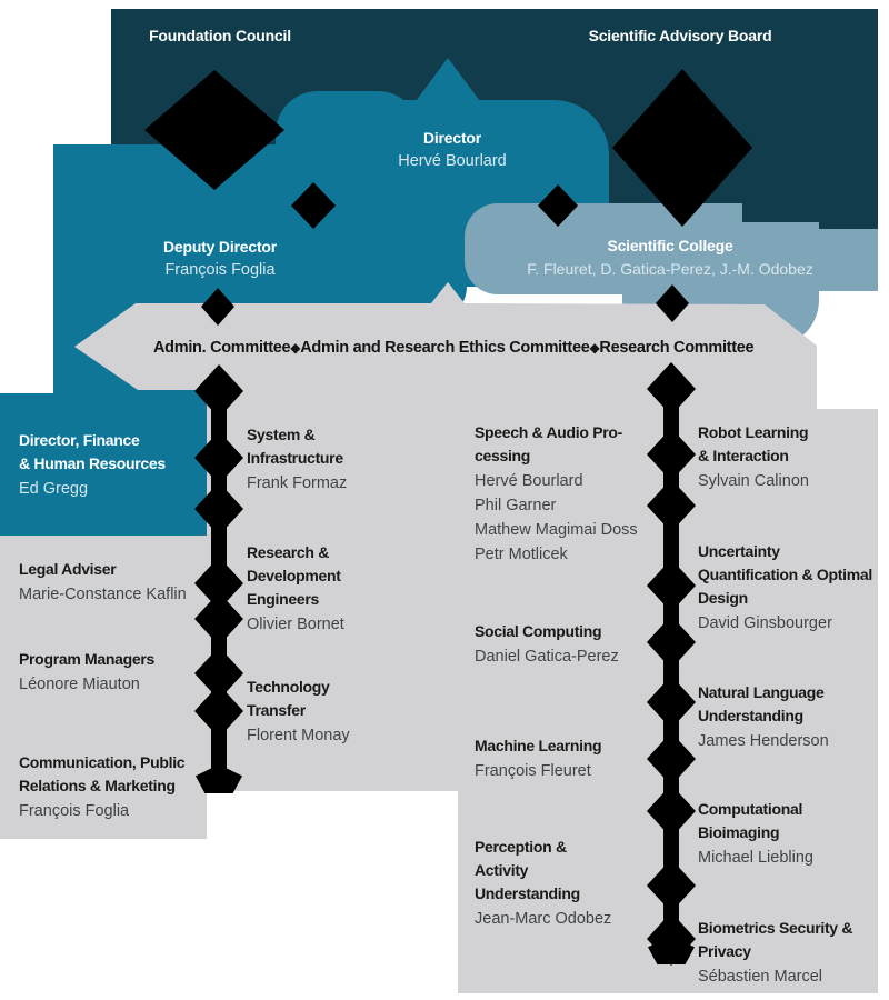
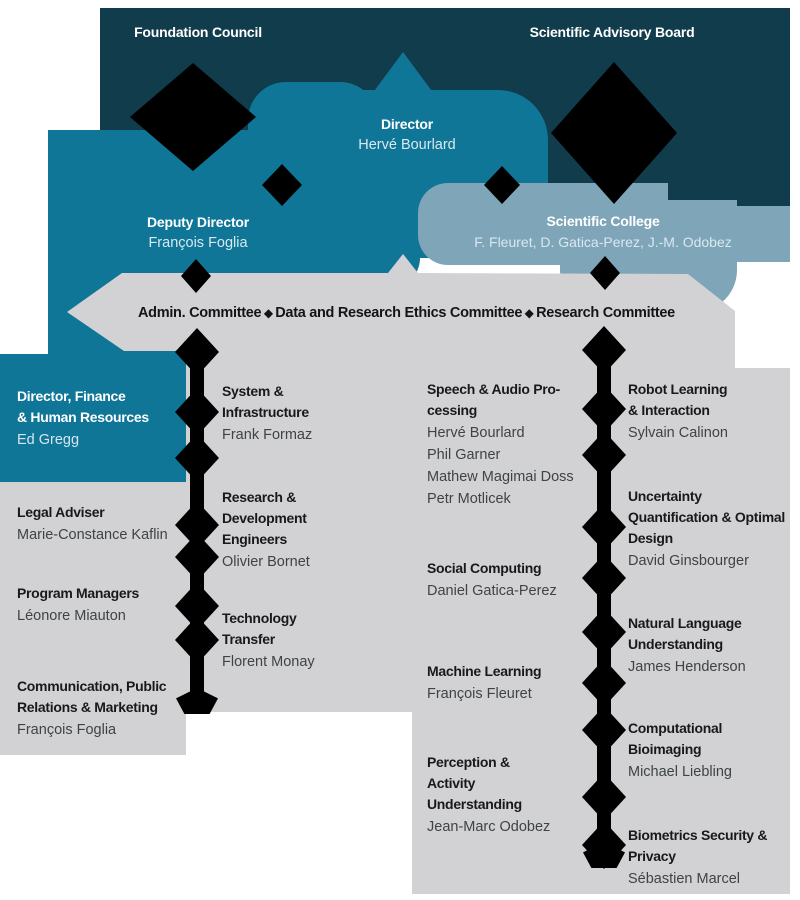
  Foundation Council
  Scientific Advisory Board
  Director
  Hervé Bourlard
  Deputy Director
  François Foglia
  Scientific College
  F. Fleuret, D. Gatica-Perez, J.-M. Odobez
  Admin. Committee
  ◆
- Admin and Research Ethics Committee
+ Data and Research Ethics Committee
  ◆
  Research Committee
  Director, Finance
  & Human Resources
  Ed Gregg
  Legal Adviser
  Marie-Constance Kaflin
  Program Managers
  Léonore Miauton
  Communication, Public
  Relations & Marketing
  François Foglia
  System &
  Infrastructure
  Frank Formaz
  Research &
  Development
  Engineers
  Olivier Bornet
  Technology
  Transfer
  Florent Monay
  Speech & Audio Pro-
  cessing
  Hervé Bourlard
  Phil Garner
  Mathew Magimai Doss
  Petr Motlicek
  Social Computing
  Daniel Gatica-Perez
  Machine Learning
  François Fleuret
  Perception &
  Activity
  Understanding
  Jean-Marc Odobez
  Robot Learning
  & Interaction
  Sylvain Calinon
  Uncertainty
  Quantification & Optimal
  Design
  David Ginsbourger
  Natural Language
  Understanding
  James Henderson
  Computational
  Bioimaging
  Michael Liebling
  Biometrics Security &
  Privacy
  Sébastien Marcel
